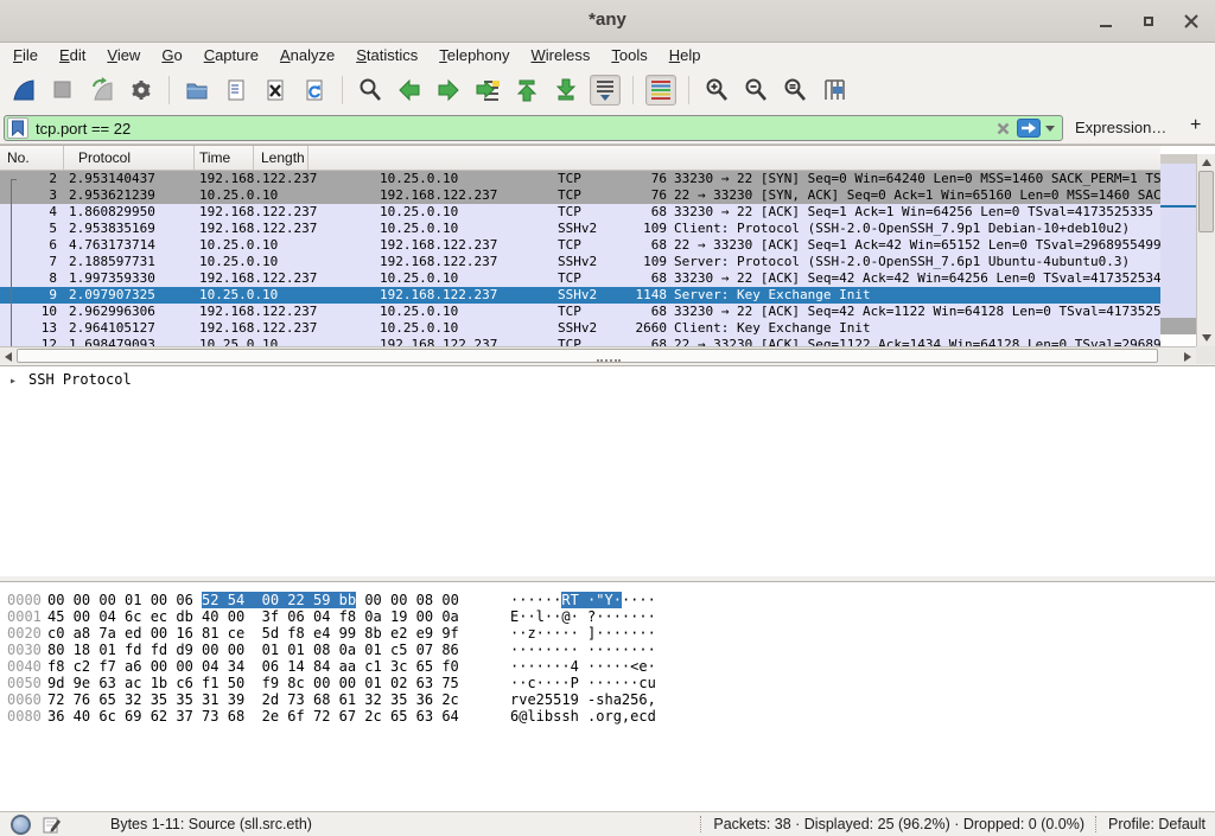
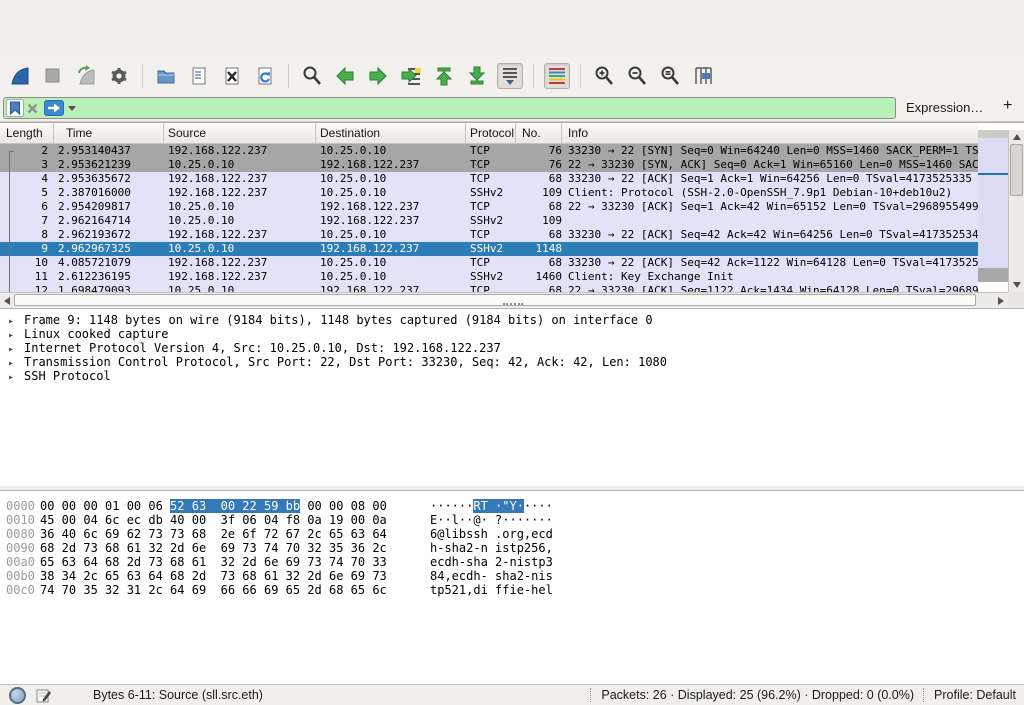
- *any
- File
- Edit
- View
- Go
- Capture
- Analyze
- Statistics
- Telephony
- Wireless
- Tools
- Help
- tcp.port == 22
  Expression…
  +
- No.
+ Length
- Protocol
+ Time
+ Source
+ Destination
- Time
+ Protocol
- Length
+ No.
+ Info
  2
  2.953140437
  192.168.122.237
  10.25.0.10
  TCP
  76
  3
  2.953621239
  10.25.0.10
  192.168.122.237
  TCP
  76
  4
- 1.860829950
+ 2.953635672
  192.168.122.237
  10.25.0.10
  TCP
  68
  33230 → 22 [ACK] Seq=1 Ack=1 Win=64256 Len=0 TSval=4173525335
  5
- 2.953835169
+ 2.387016000
  192.168.122.237
  10.25.0.10
  SSHv2
  109
  Client: Protocol (SSH-2.0-OpenSSH_7.9p1 Debian-10+deb10u2)
  6
- 4.763173714
+ 2.954209817
  10.25.0.10
  192.168.122.237
  TCP
  68
  22 → 33230 [ACK] Seq=1 Ack=42 Win=65152 Len=0 TSval=2968955499
  7
- 2.188597731
+ 2.962164714
  10.25.0.10
  192.168.122.237
  SSHv2
  109
- Server: Protocol (SSH-2.0-OpenSSH_7.6p1 Ubuntu-4ubuntu0.3)
  8
- 1.997359330
+ 2.962193672
  192.168.122.237
  10.25.0.10
  TCP
  68
  33230 → 22 [ACK] Seq=42 Ack=42 Win=64256 Len=0 TSval=417352534
  9
- 2.097907325
+ 2.962967325
  10.25.0.10
  192.168.122.237
  SSHv2
  1148
- Server: Key Exchange Init
  10
- 2.962996306
+ 4.085721079
  192.168.122.237
  10.25.0.10
  TCP
  68
  33230 → 22 [ACK] Seq=42 Ack=1122 Win=64128 Len=0 TSval=4173525
- 13
+ 11
- 2.964105127
+ 2.612236195
  192.168.122.237
  10.25.0.10
  SSHv2
- 2660
+ 1460
  Client: Key Exchange Init
  12
  1.698479093
  10.25.0.10
  192.168.122.237
  TCP
  68
  22 → 33230 [ACK] Seq=1122 Ack=1434 Win=64128 Len=0 TSval=29689
+ ▸ Frame 9: 1148 bytes on wire (9184 bits), 1148 bytes captured (9184 bits) on interface 0
+ ▸ Linux cooked capture
+ ▸ Internet Protocol Version 4, Src: 10.25.0.10, Dst: 192.168.122.237
+ ▸ Transmission Control Protocol, Src Port: 22, Dst Port: 33230, Seq: 42, Ack: 42, Len: 1080
  ▸ SSH Protocol
- 0000 00 00 00 01 00 06 52 54 00 22 59 bb 00 00 08 00 ······RT ·"Y·····
+ 0000 00 00 00 01 00 06 52 63 00 22 59 bb 00 00 08 00 ······RT ·"Y·····
- 0001 45 00 04 6c ec db 40 00 3f 06 04 f8 0a 19 00 0a E··l··@· ?·······
+ 0010 45 00 04 6c ec db 40 00 3f 06 04 f8 0a 19 00 0a E··l··@· ?·······
- 0020 c0 a8 7a ed 00 16 81 ce 5d f8 e4 99 8b e2 e9 9f ··z····· ]·······
- 0030 80 18 01 fd fd d9 00 00 01 01 08 0a 01 c5 07 86 ········ ········
- 0040 f8 c2 f7 a6 00 00 04 34 06 14 84 aa c1 3c 65 f0 ·······4 ·····<e·
- 0050 9d 9e 63 ac 1b c6 f1 50 f9 8c 00 00 01 02 63 75 ··c····P ······cu
- 0060 72 76 65 32 35 35 31 39 2d 73 68 61 32 35 36 2c rve25519 -sha256,
- 0080 36 40 6c 69 62 37 73 68 2e 6f 72 67 2c 65 63 64 6@libssh .org,ecd
+ 0080 36 40 6c 69 62 73 73 68 2e 6f 72 67 2c 65 63 64 6@libssh .org,ecd
+ 0090 68 2d 73 68 61 32 2d 6e 69 73 74 70 32 35 36 2c h-sha2-n istp256,
+ 00a0 65 63 64 68 2d 73 68 61 32 2d 6e 69 73 74 70 33 ecdh-sha 2-nistp3
+ 00b0 38 34 2c 65 63 64 68 2d 73 68 61 32 2d 6e 69 73 84,ecdh- sha2-nis
+ 00c0 74 70 35 32 31 2c 64 69 66 66 69 65 2d 68 65 6c tp521,di ffie-hel
- Bytes 1-11: Source (sll.src.eth)
+ Bytes 6-11: Source (sll.src.eth)
- Packets: 38 · Displayed: 25 (96.2%) · Dropped: 0 (0.0%)
+ Packets: 26 · Displayed: 25 (96.2%) · Dropped: 0 (0.0%)
  Profile: Default
